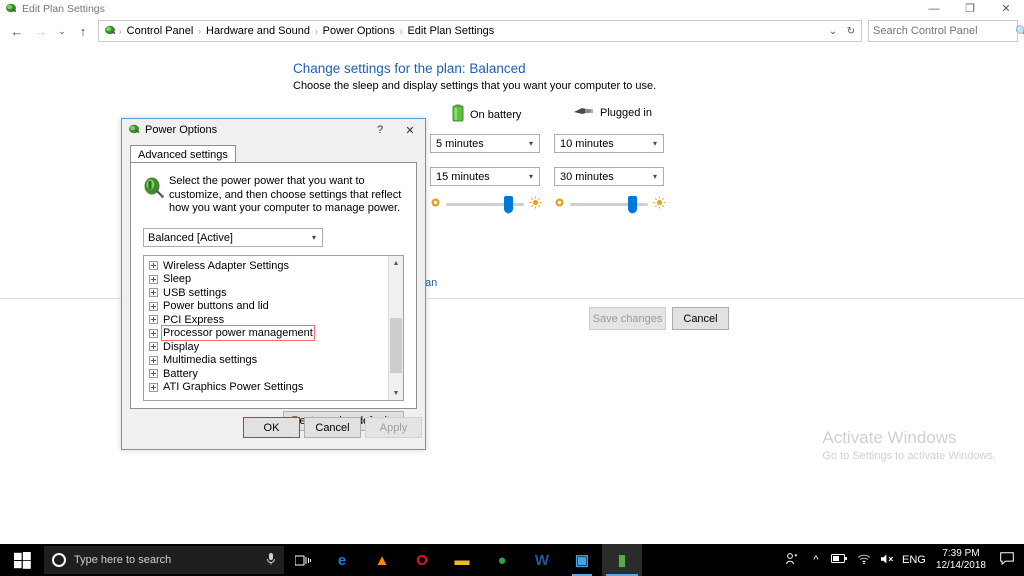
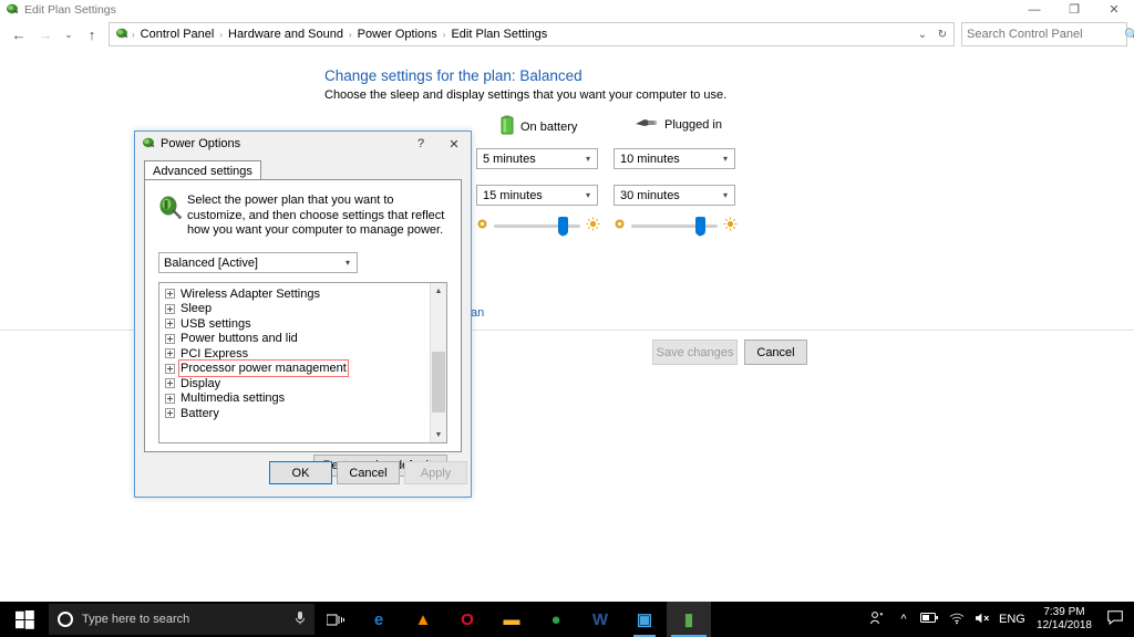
  Edit Plan Settings
  —
  ❐
  ✕
  ←
  →
  ⌄
  ↑
  ›
  Control Panel
  ›
  Hardware and Sound
  ›
  Power Options
  ›
  Edit Plan Settings
  ⌄
  ↻
  Search Control Panel
  🔍
  Change settings for the plan: Balanced
  Choose the sleep and display settings that you want your computer to use.
  On battery
  Plugged in
  5 minutes
  ▾
  10 minutes
  ▾
  15 minutes
  ▾
  30 minutes
  ▾
  an
  Save changes
  Cancel
- Activate Windows
- Go to Settings to activate Windows.
  Power Options
  ?
  ✕
  Advanced settings
- Select the power power that you want to customize, and then choose settings that reflect how you want your computer to manage power.
+ Select the power plan that you want to customize, and then choose settings that reflect how you want your computer to manage power.
  Balanced [Active]
  ▾
  Wireless Adapter Settings
  Sleep
  USB settings
  Power buttons and lid
  PCI Express
  Processor power management
  Display
  Multimedia settings
  Battery
- ATI Graphics Power Settings
  OK
  Cancel
  Apply
  Type here to search
  e
  ▲
  O
  ▬
  ●
  W
  ▣
  ▮
  ^
  ENG
  7:39 PM
  12/14/2018
